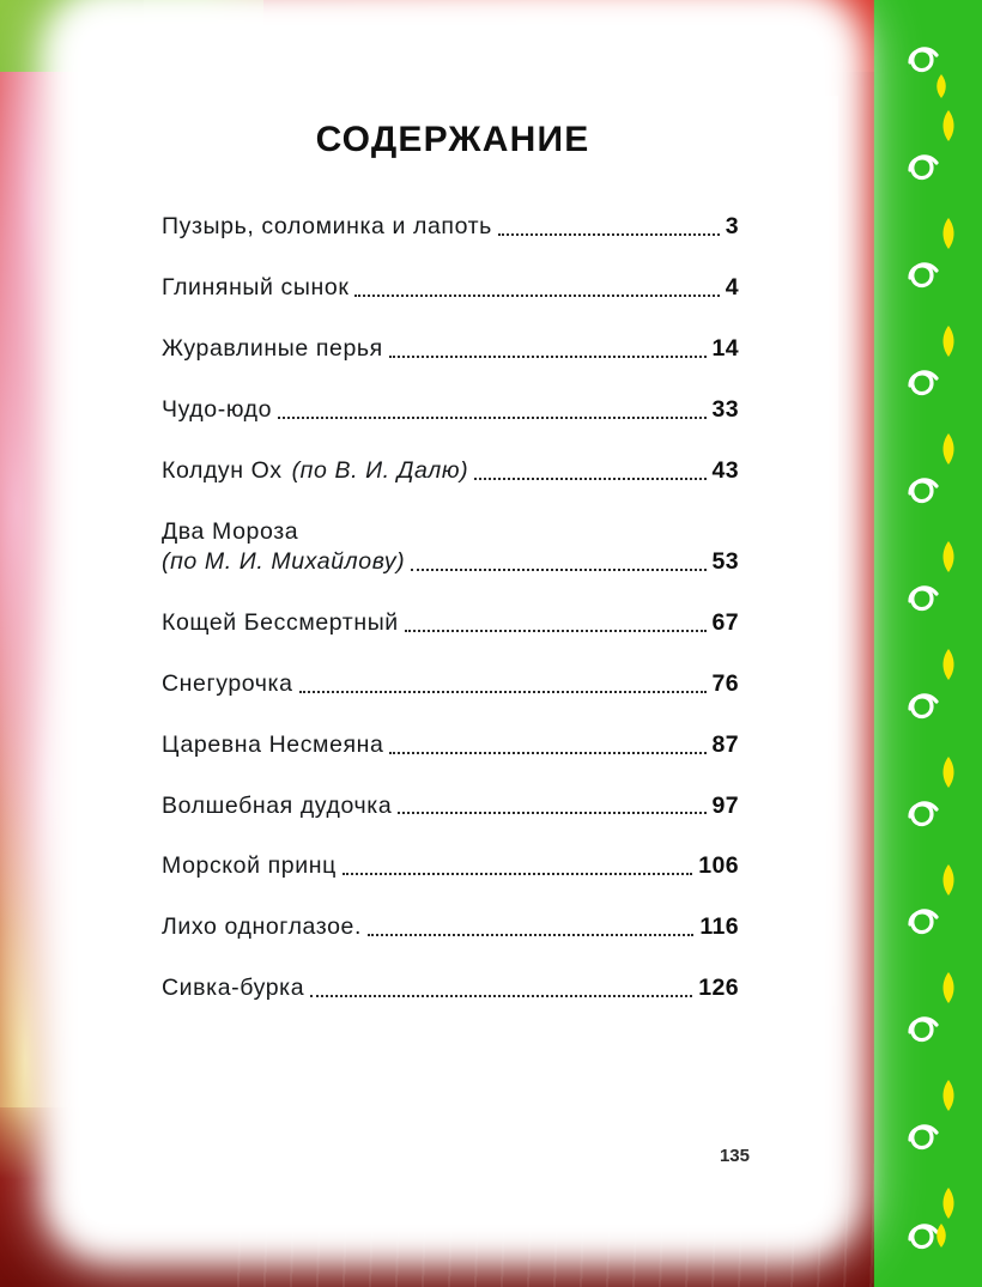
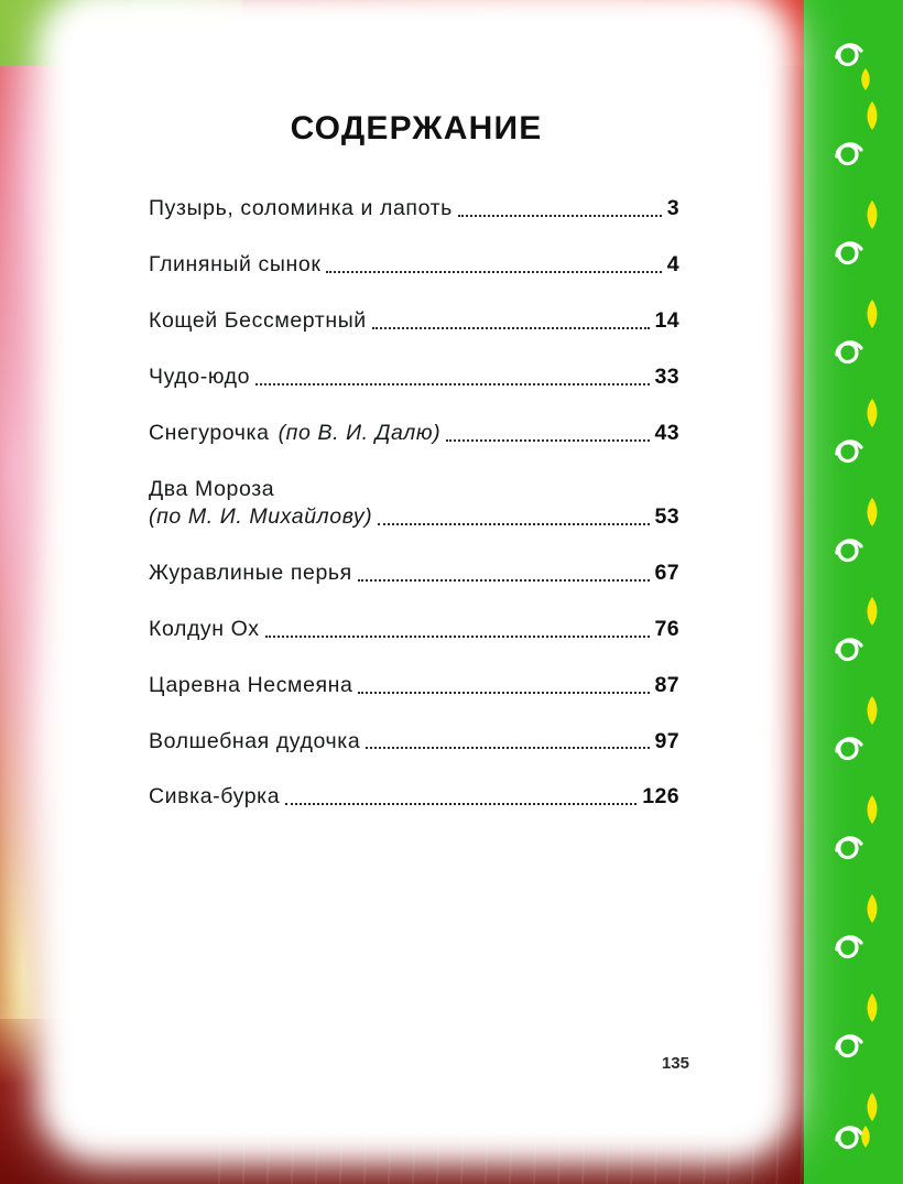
  СОДЕРЖАНИЕ
  Пузырь, соломинка и лапоть
  3
  Глиняный сынок
  4
- Журавлиные перья
+ Кощей Бессмертный
  14
  Чудо-юдо
  33
- Колдун Ох
+ Снегурочка
  (по В. И. Далю)
  43
  Два Мороза
  (по М. И. Михайлову)
  53
- Кощей Бессмертный
+ Журавлиные перья
  67
- Снегурочка
+ Колдун Ох
  76
  Царевна Несмеяна
  87
  Волшебная дудочка
  97
- Морской принц
- 106
- Лихо одноглазое.
- 116
  Сивка-бурка
  126
  135
